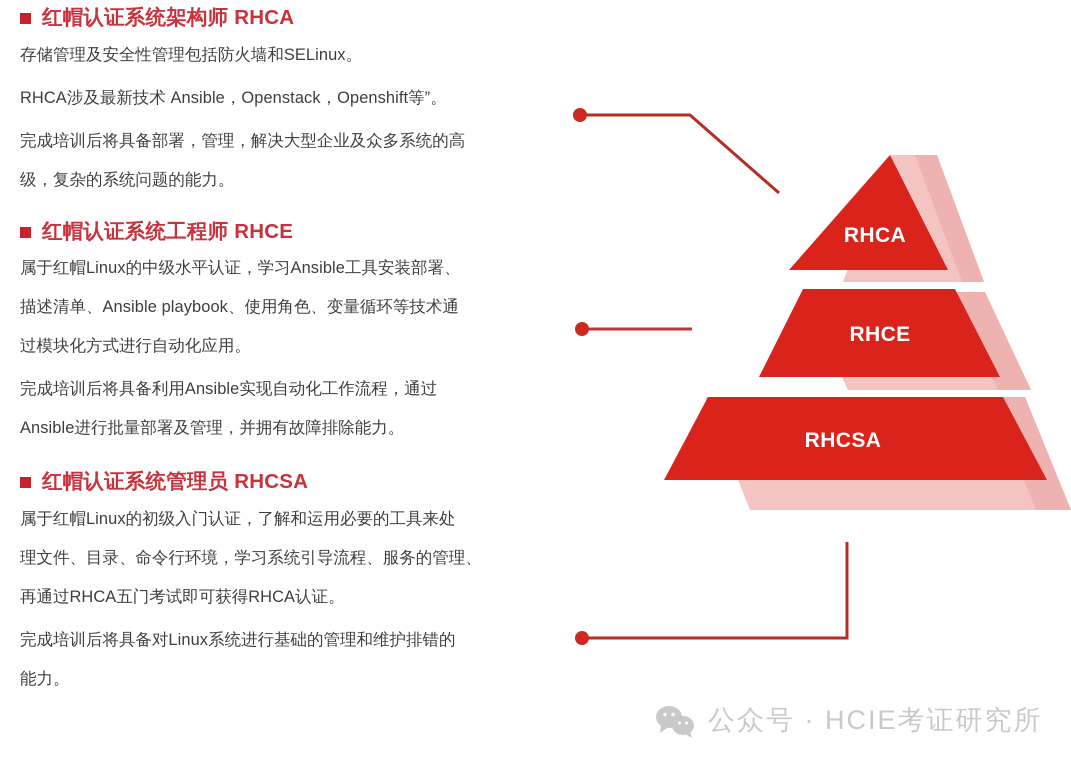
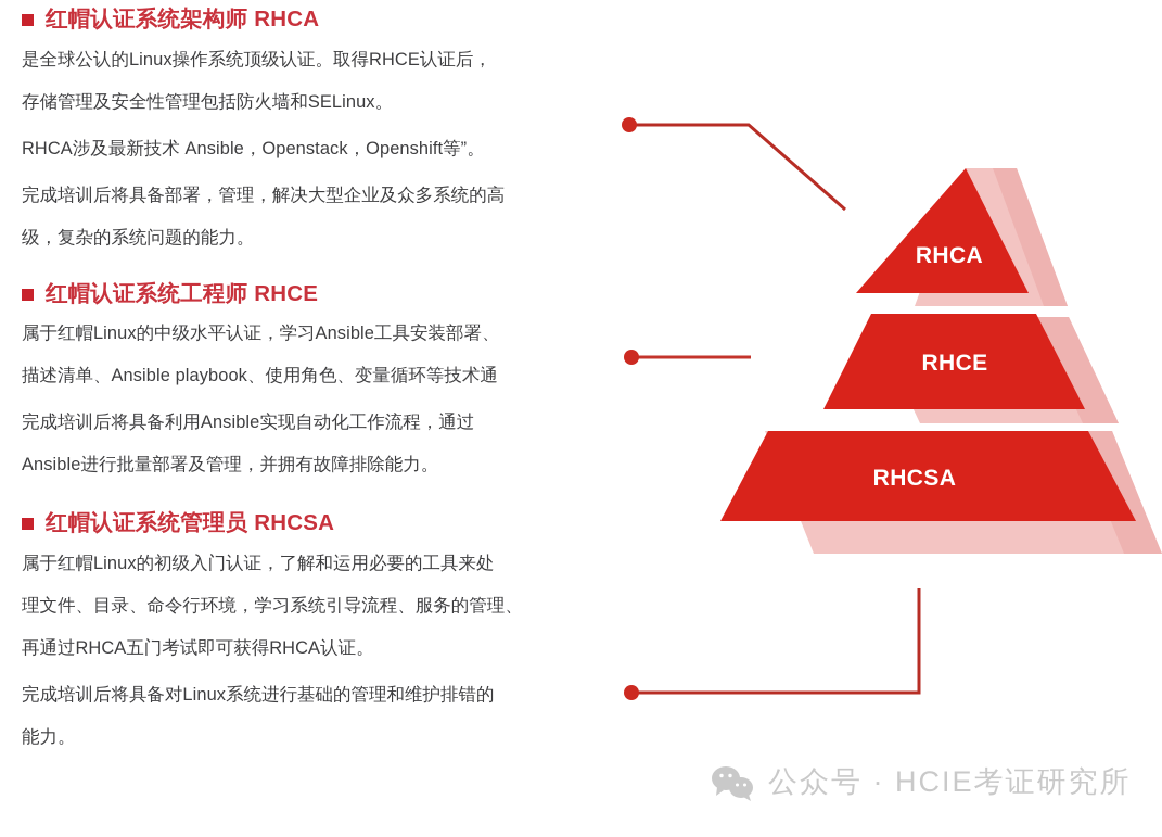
  红帽认证系统架构师 RHCA
+ 是全球公认的Linux操作系统顶级认证。取得RHCE认证后，
  存储管理及安全性管理包括防火墙和SELinux。
  RHCA涉及最新技术 Ansible，Openstack，Openshift等”。
  完成培训后将具备部署，管理，解决大型企业及众多系统的高
  级，复杂的系统问题的能力。
  红帽认证系统工程师 RHCE
  属于红帽Linux的中级水平认证，学习Ansible工具安装部署、
  描述清单、Ansible playbook、使用角色、变量循环等技术通
- 过模块化方式进行自动化应用。
  完成培训后将具备利用Ansible实现自动化工作流程，通过
  Ansible进行批量部署及管理，并拥有故障排除能力。
  红帽认证系统管理员 RHCSA
  属于红帽Linux的初级入门认证，了解和运用必要的工具来处
  理文件、目录、命令行环境，学习系统引导流程、服务的管理、
  再通过RHCA五门考试即可获得RHCA认证。
  完成培训后将具备对Linux系统进行基础的管理和维护排错的
  能力。
  RHCSA
  RHCE
  RHCA
  公众号 · HCIE考证研究所
